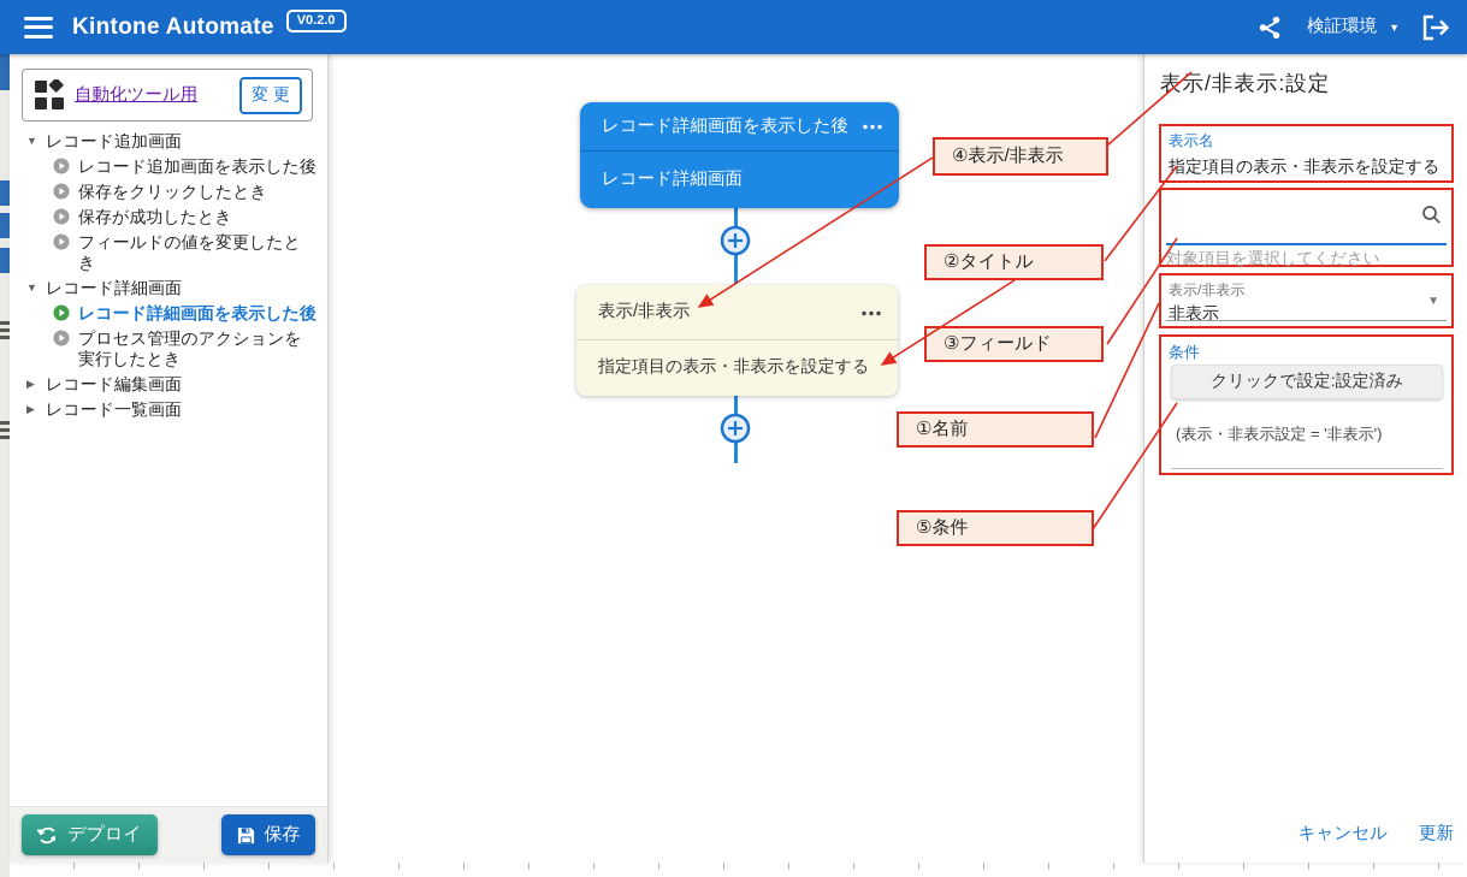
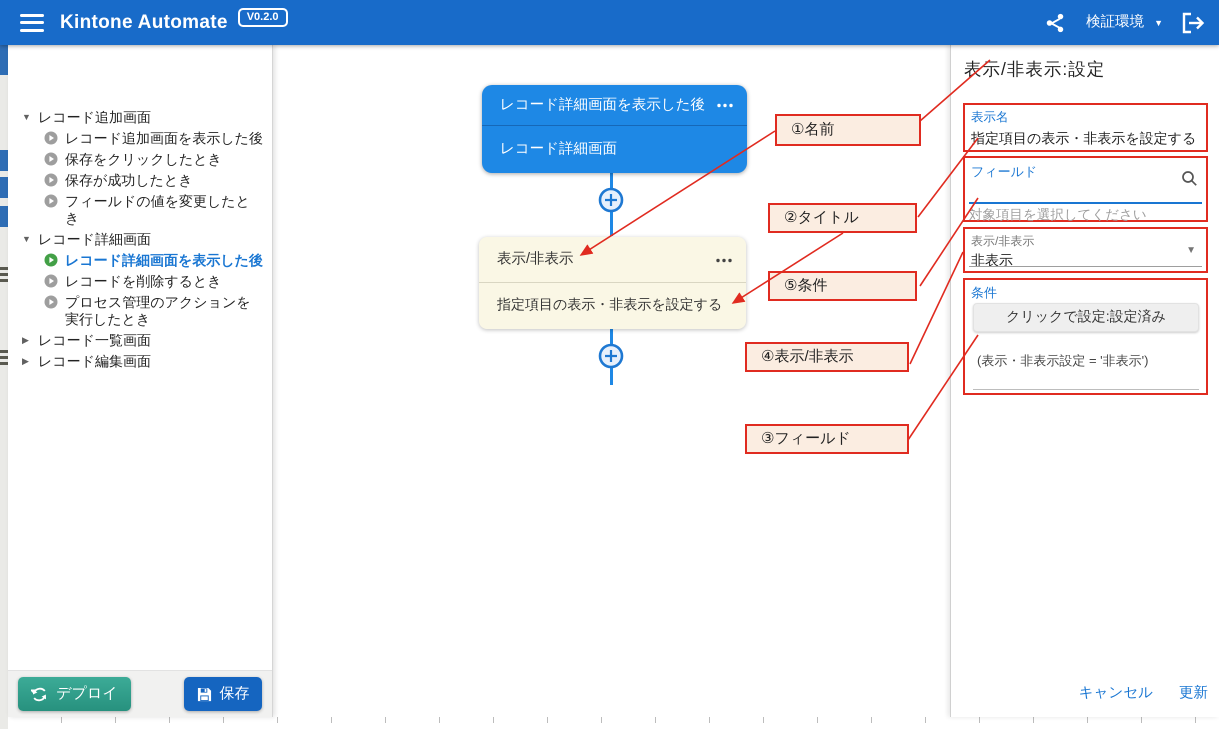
  Kintone Automate
  V0.2.0
  検証環境
  ▼
- 自動化ツール用
- 変 更
  ▼
  レコード追加画面
  レコード追加画面を表示した後
  保存をクリックしたとき
  保存が成功したとき
  フィールドの値を変更したとき
  ▼
  レコード詳細画面
  レコード詳細画面を表示した後
+ レコードを削除するとき
  プロセス管理のアクションを実行したとき
  ▶
- レコード編集画面
+ レコード一覧画面
  ▶
- レコード一覧画面
+ レコード編集画面
  デプロイ
  保存
  レコード詳細画面を表示した後
  レコード詳細画面
  表示/非表示
  指定項目の表示・非表示を設定する
- ④表示/非表示
+ ①名前
  ②タイトル
- ③フィールド
+ ⑤条件
- ①名前
+ ④表示/非表示
- ⑤条件
+ ③フィールド
  表示/非表示:設定
  表示名
  定項目の表示・非表示を設定する
+ フィールド
  対象項目を選択してください
  表示/非表示
  非表示
  ▼
  条件
  クリックで設定:設定済み
  (表示・非表示設定 = '非表示')
  キャンセル
  更新
